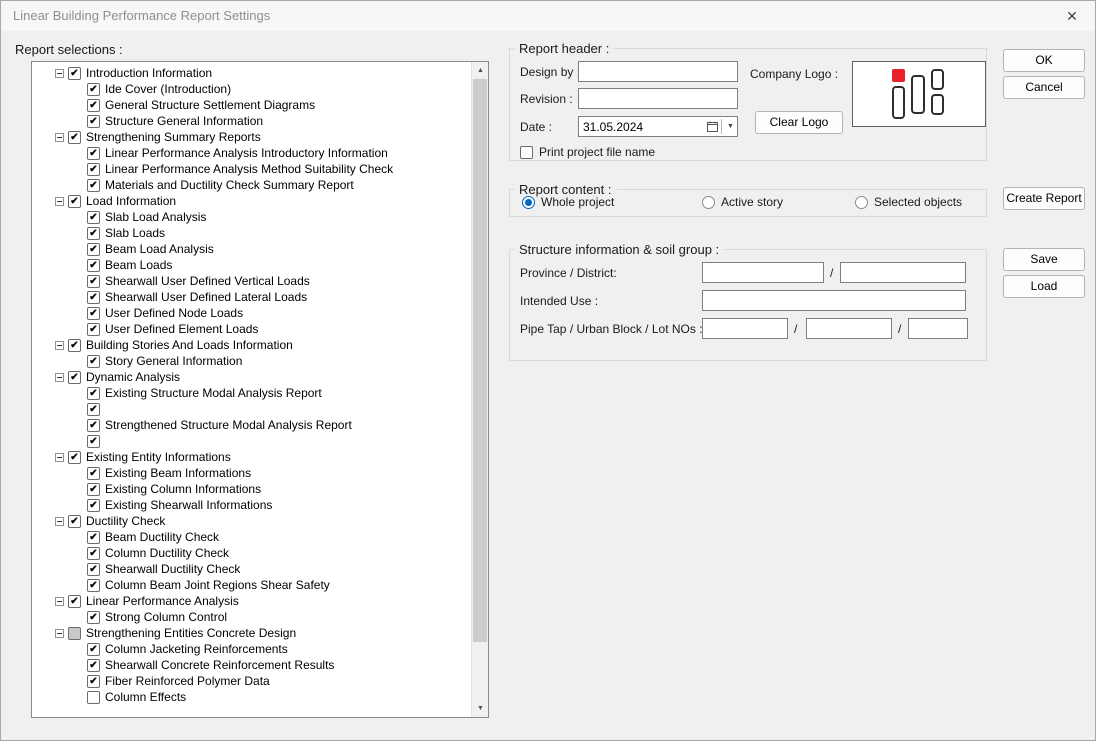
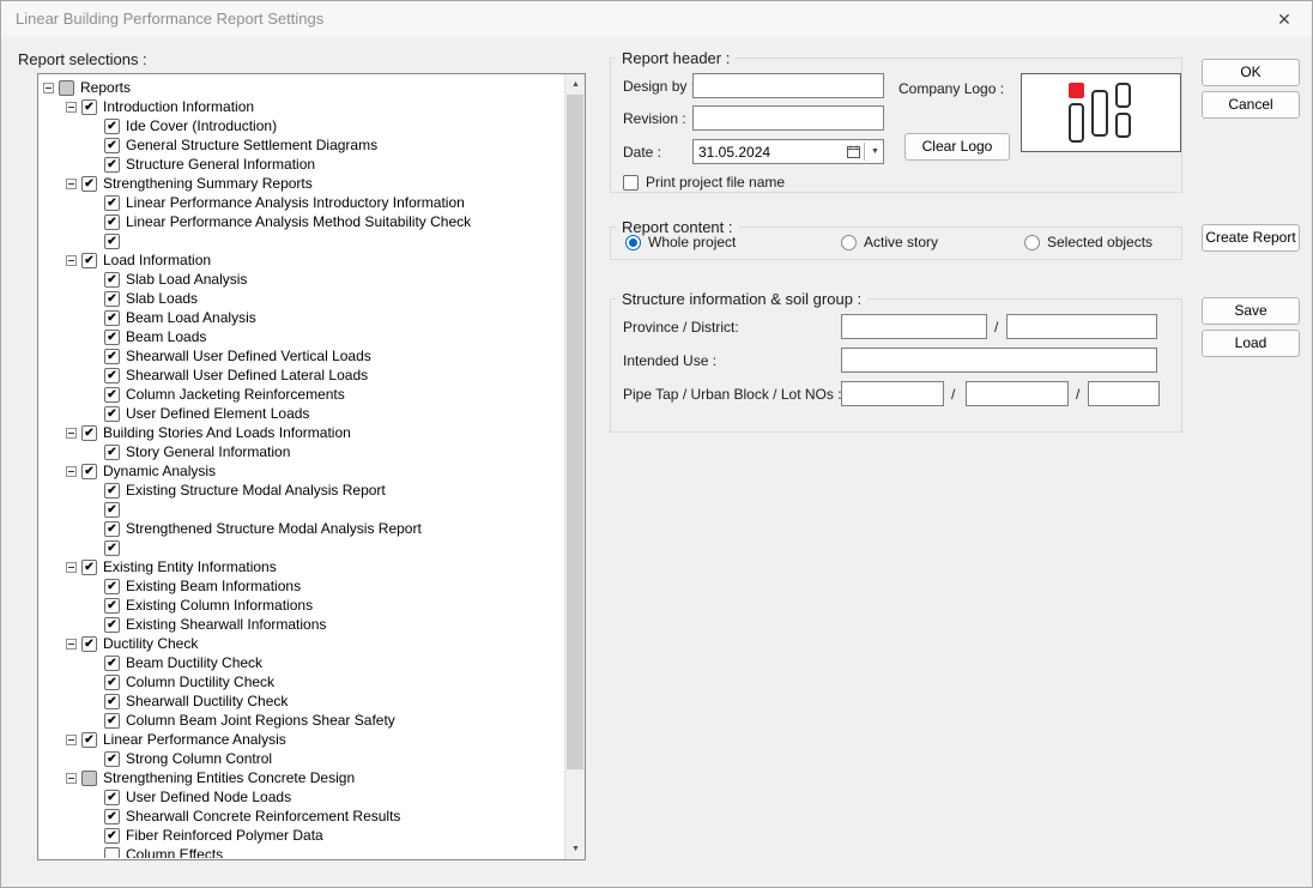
  Linear Building Performance Report Settings
  ✕
  Report selections :
+ Reports
  ✔
  Introduction Information
  ✔
  Ide Cover (Introduction)
  ✔
  General Structure Settlement Diagrams
  ✔
  Structure General Information
  ✔
  Strengthening Summary Reports
  ✔
  Linear Performance Analysis Introductory Information
  ✔
  Linear Performance Analysis Method Suitability Check
  ✔
- Materials and Ductility Check Summary Report
  ✔
  Load Information
  ✔
  Slab Load Analysis
  ✔
  Slab Loads
  ✔
  Beam Load Analysis
  ✔
  Beam Loads
  ✔
  Shearwall User Defined Vertical Loads
  ✔
  Shearwall User Defined Lateral Loads
  ✔
- User Defined Node Loads
+ Column Jacketing Reinforcements
  ✔
  User Defined Element Loads
  ✔
  Building Stories And Loads Information
  ✔
  Story General Information
  ✔
  Dynamic Analysis
  ✔
  Existing Structure Modal Analysis Report
  ✔
  ✔
  Strengthened Structure Modal Analysis Report
  ✔
  ✔
  Existing Entity Informations
  ✔
  Existing Beam Informations
  ✔
  Existing Column Informations
  ✔
  Existing Shearwall Informations
  ✔
  Ductility Check
  ✔
  Beam Ductility Check
  ✔
  Column Ductility Check
  ✔
  Shearwall Ductility Check
  ✔
  Column Beam Joint Regions Shear Safety
  ✔
  Linear Performance Analysis
  ✔
  Strong Column Control
  Strengthening Entities Concrete Design
  ✔
- Column Jacketing Reinforcements
+ User Defined Node Loads
  ✔
  Shearwall Concrete Reinforcement Results
  ✔
  Fiber Reinforced Polymer Data
  Column Effects
  Report header :
  Design by
  Revision :
  Date :
  31.05.2024
  Company Logo :
  Clear Logo
  Print project file name
  Report content :
  Whole project
  Active story
  Selected objects
  Structure information & soil group :
  Province / District:
  /
  Intended Use :
  Pipe Tap / Urban Block / Lot NOs :
  /
  /
  OK
  Cancel
  Create Report
  Save
  Load
